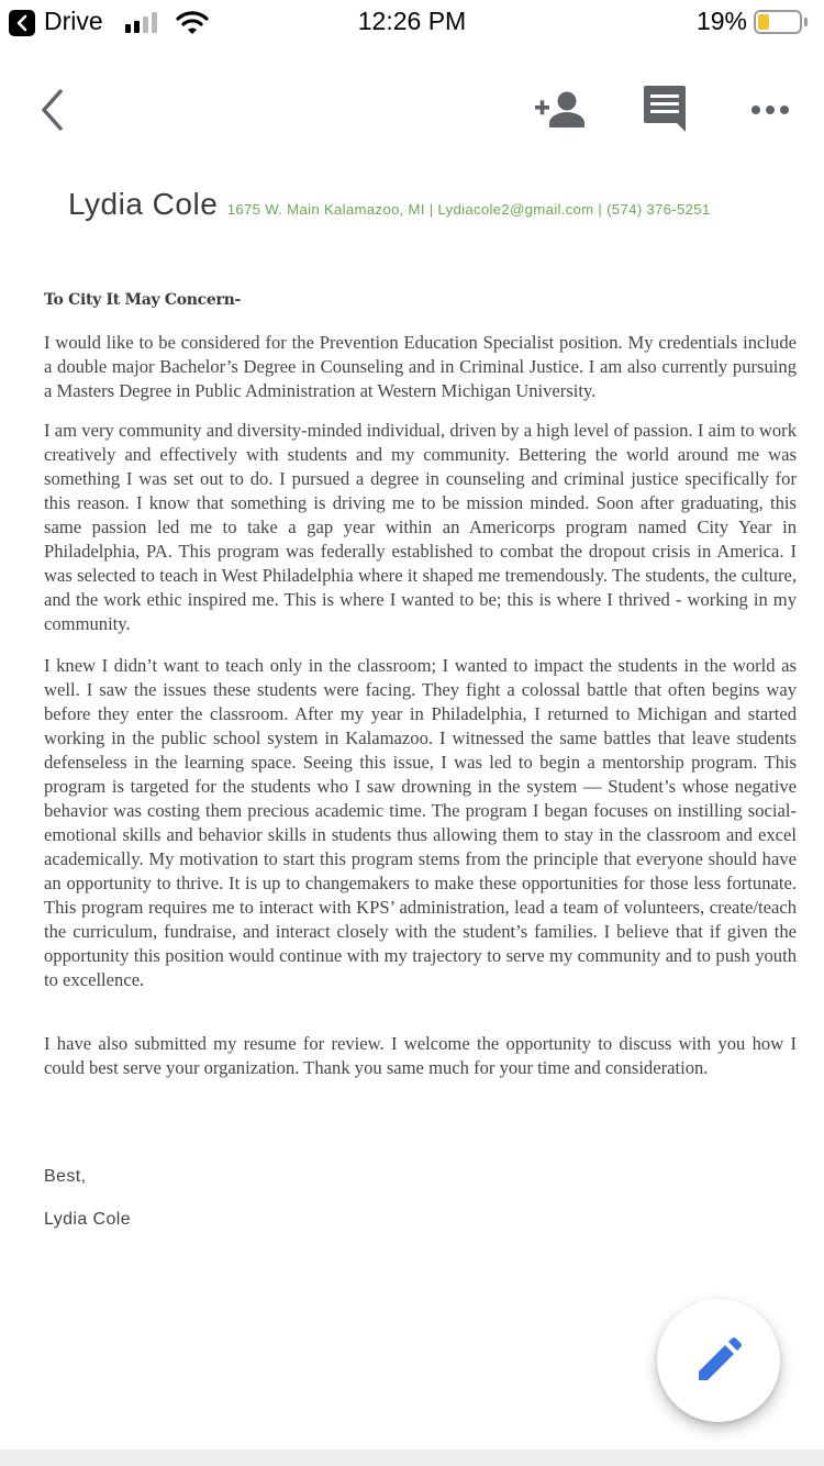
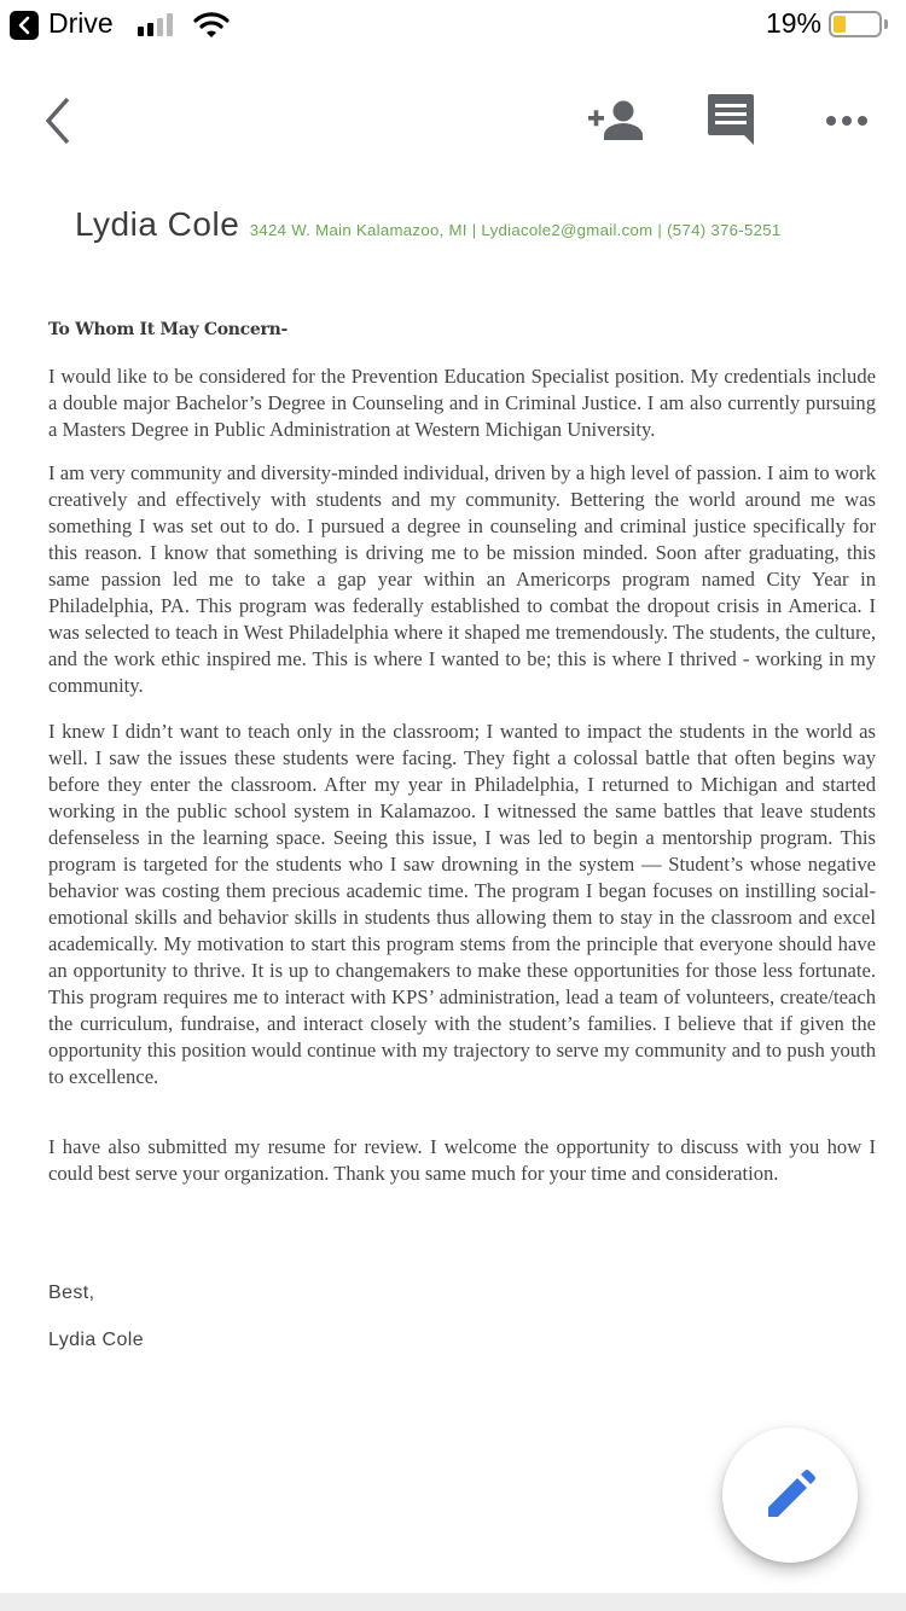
  Drive
- 12:26 PM
  19%
- Lydia Cole 1675 W. Main Kalamazoo, MI | Lydiacole2@gmail.com | (574) 376-5251
+ Lydia Cole 3424 W. Main Kalamazoo, MI | Lydiacole2@gmail.com | (574) 376-5251
- To City It May Concern-
+ To Whom It May Concern-
  I would like to be considered for the Prevention Education Specialist position. My credentials include a double major Bachelor’s Degree in Counseling and in Criminal Justice. I am also currently pursuing a Masters Degree in Public Administration at Western Michigan University.
  I am very community and diversity-minded individual, driven by a high level of passion. I aim to work creatively and effectively with students and my community. Bettering the world around me was something I was set out to do. I pursued a degree in counseling and criminal justice specifically for this reason. I know that something is driving me to be mission minded. Soon after graduating, this same passion led me to take a gap year within an Americorps program named City Year in Philadelphia, PA. This program was federally established to combat the dropout crisis in America. I was selected to teach in West Philadelphia where it shaped me tremendously. The students, the culture, and the work ethic inspired me. This is where I wanted to be; this is where I thrived - working in my community.
  I knew I didn’t want to teach only in the classroom; I wanted to impact the students in the world as well. I saw the issues these students were facing. They fight a colossal battle that often begins way before they enter the classroom. After my year in Philadelphia, I returned to Michigan and started working in the public school system in Kalamazoo. I witnessed the same battles that leave students defenseless in the learning space. Seeing this issue, I was led to begin a mentorship program. This program is targeted for the students who I saw drowning in the system — Student’s whose negative behavior was costing them precious academic time. The program I began focuses on instilling social-emotional skills and behavior skills in students thus allowing them to stay in the classroom and excel academically. My motivation to start this program stems from the principle that everyone should have an opportunity to thrive. It is up to changemakers to make these opportunities for those less fortunate. This program requires me to interact with KPS’ administration, lead a team of volunteers, create/teach the curriculum, fundraise, and interact closely with the student’s families. I believe that if given the opportunity this position would continue with my trajectory to serve my community and to push youth to excellence.
  I have also submitted my resume for review. I welcome the opportunity to discuss with you how I could best serve your organization. Thank you same much for your time and consideration.
  Best,
  Lydia Cole
